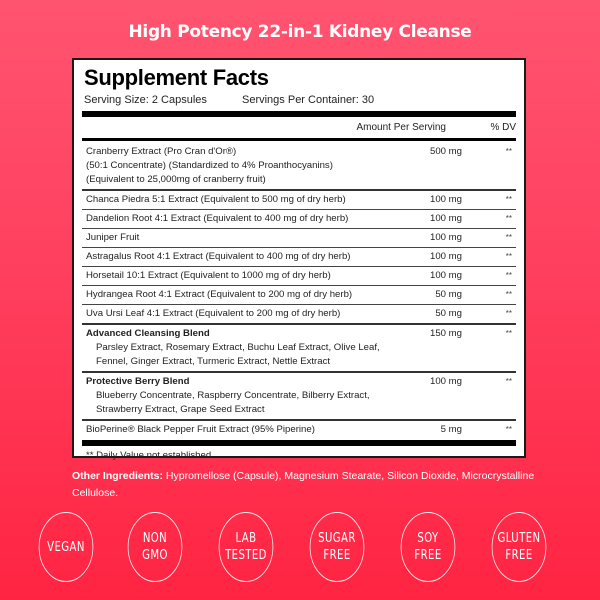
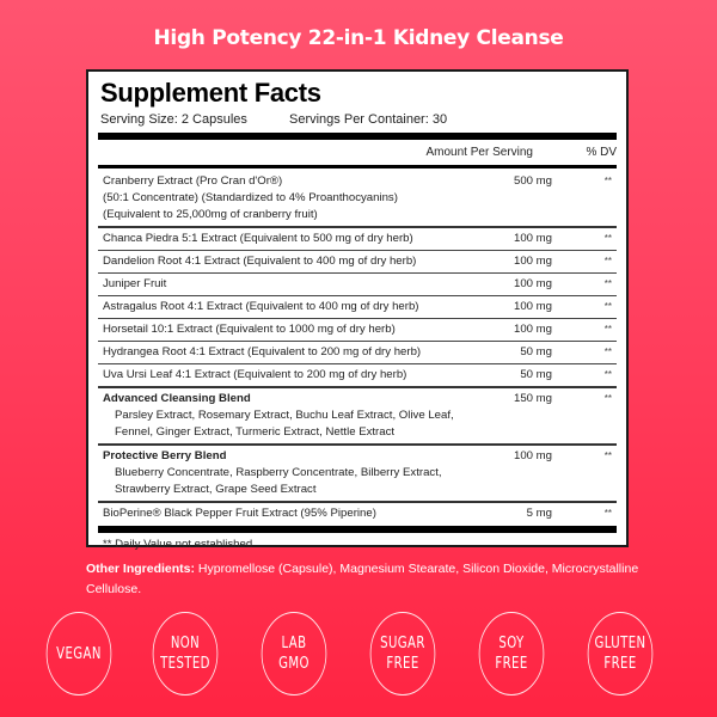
  High Potency 22-in-1 Kidney Cleanse
  Supplement Facts
  Serving Size: 2 Capsules
  Servings Per Container: 30
  Amount Per Serving
  % DV
  Cranberry Extract (Pro Cran d'Or®)
  (50:1 Concentrate) (Standardized to 4% Proanthocyanins)
  (Equivalent to 25,000mg of cranberry fruit)
  500 mg
  **
  Chanca Piedra 5:1 Extract (Equivalent to 500 mg of dry herb)
  100 mg
  **
  Dandelion Root 4:1 Extract (Equivalent to 400 mg of dry herb)
  100 mg
  **
  Juniper Fruit
  100 mg
  **
  Astragalus Root 4:1 Extract (Equivalent to 400 mg of dry herb)
  100 mg
  **
  Horsetail 10:1 Extract (Equivalent to 1000 mg of dry herb)
  100 mg
  **
  Hydrangea Root 4:1 Extract (Equivalent to 200 mg of dry herb)
  50 mg
  **
  Uva Ursi Leaf 4:1 Extract (Equivalent to 200 mg of dry herb)
  50 mg
  **
  Advanced Cleansing Blend
  Parsley Extract, Rosemary Extract, Buchu Leaf Extract, Olive Leaf,
  Fennel, Ginger Extract, Turmeric Extract, Nettle Extract
  150 mg
  **
  Protective Berry Blend
  Blueberry Concentrate, Raspberry Concentrate, Bilberry Extract,
  Strawberry Extract, Grape Seed Extract
  100 mg
  **
  BioPerine® Black Pepper Fruit Extract (95% Piperine)
  5 mg
  **
  ** Daily Value not established
  Other Ingredients: Hypromellose (Capsule), Magnesium Stearate, Silicon Dioxide, Microcrystalline Cellulose.
  VEGAN
  NON
- GMO
+ TESTED
  LAB
- TESTED
+ GMO
  SUGAR
  FREE
  SOY
  FREE
  GLUTEN
  FREE
